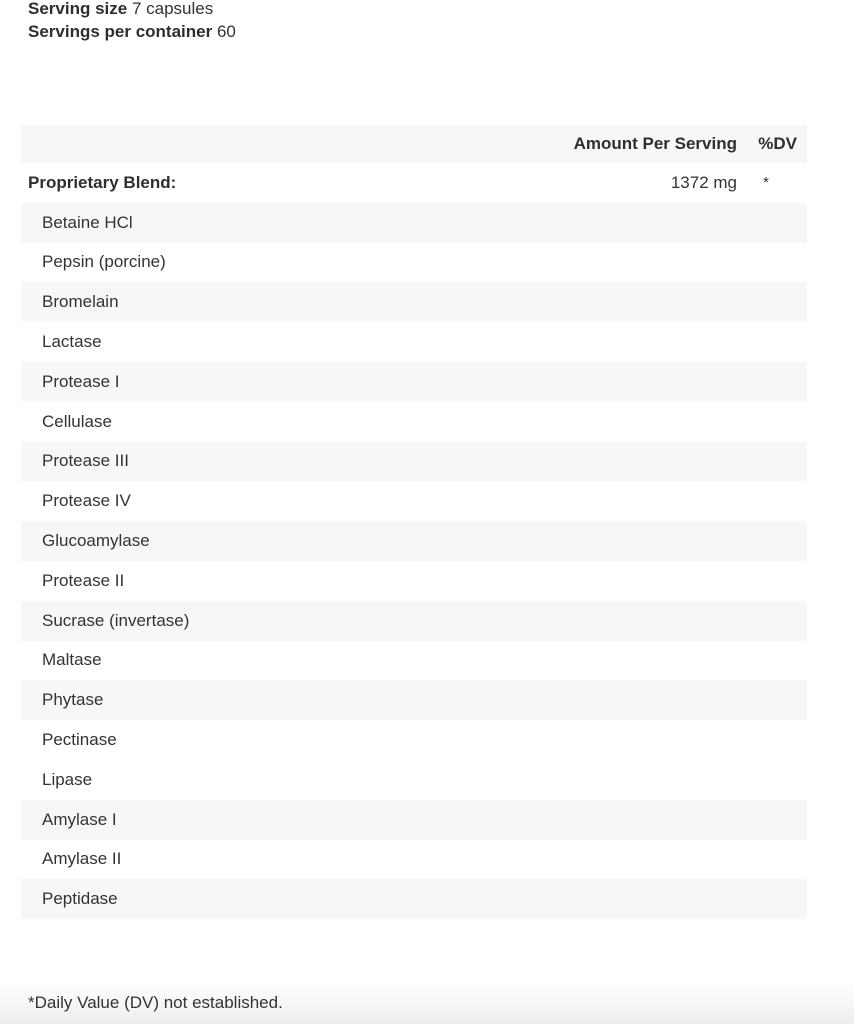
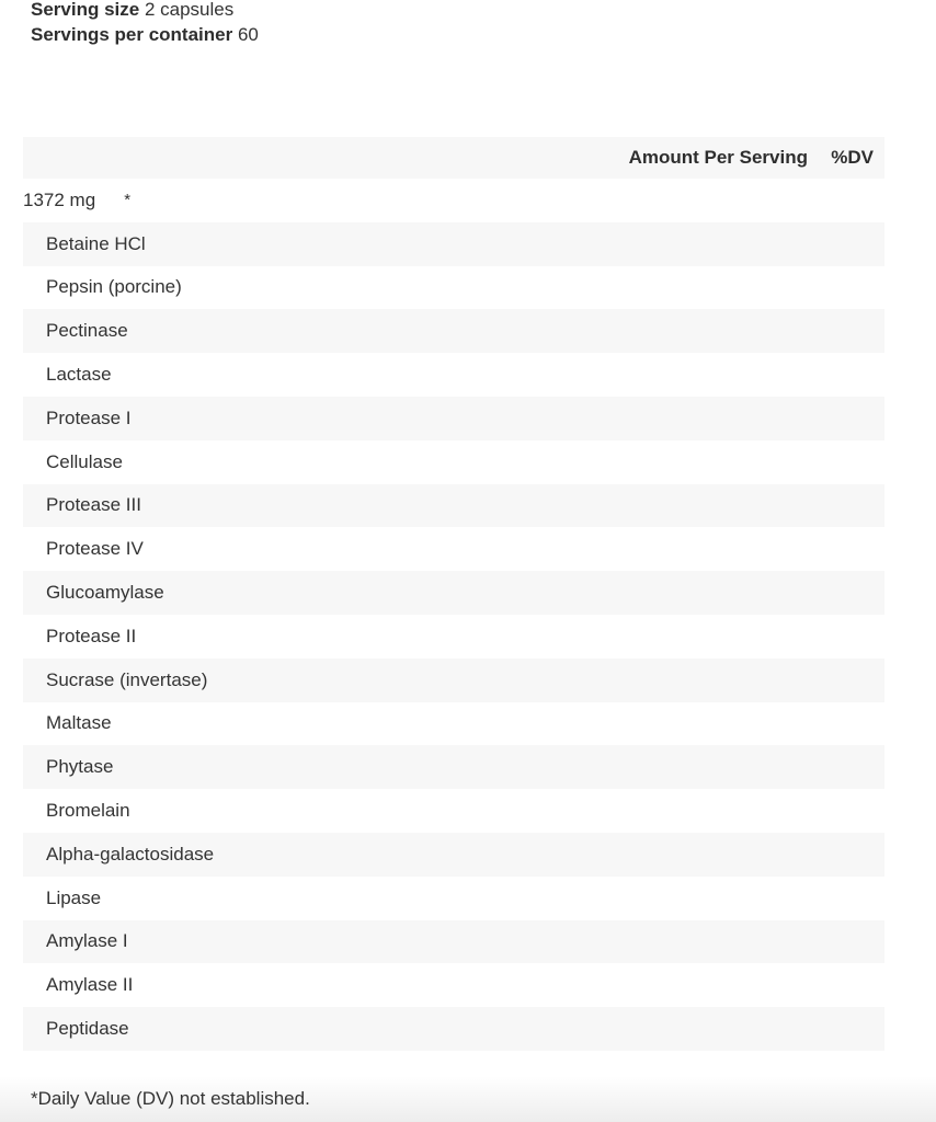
- Serving size 7 capsules
+ Serving size 2 capsules
  Servings per container 60
  Amount Per Serving
  %DV
- Proprietary Blend:
  1372 mg
  *
  Betaine HCl
  Pepsin (porcine)
- Bromelain
+ Pectinase
  Lactase
  Protease I
  Cellulase
  Protease III
  Protease IV
  Glucoamylase
  Protease II
  Sucrase (invertase)
  Maltase
  Phytase
- Pectinase
+ Bromelain
+ Alpha-galactosidase
  Lipase
  Amylase I
  Amylase II
  Peptidase
  *Daily Value (DV) not established.
